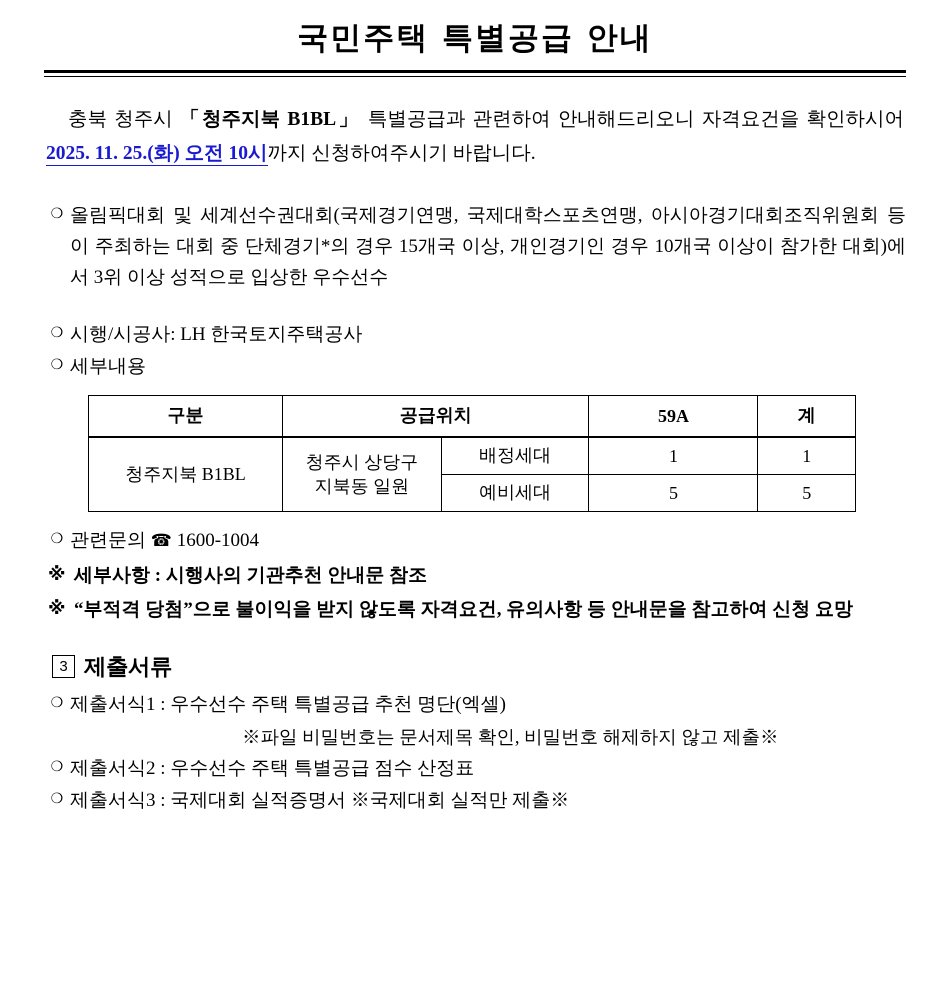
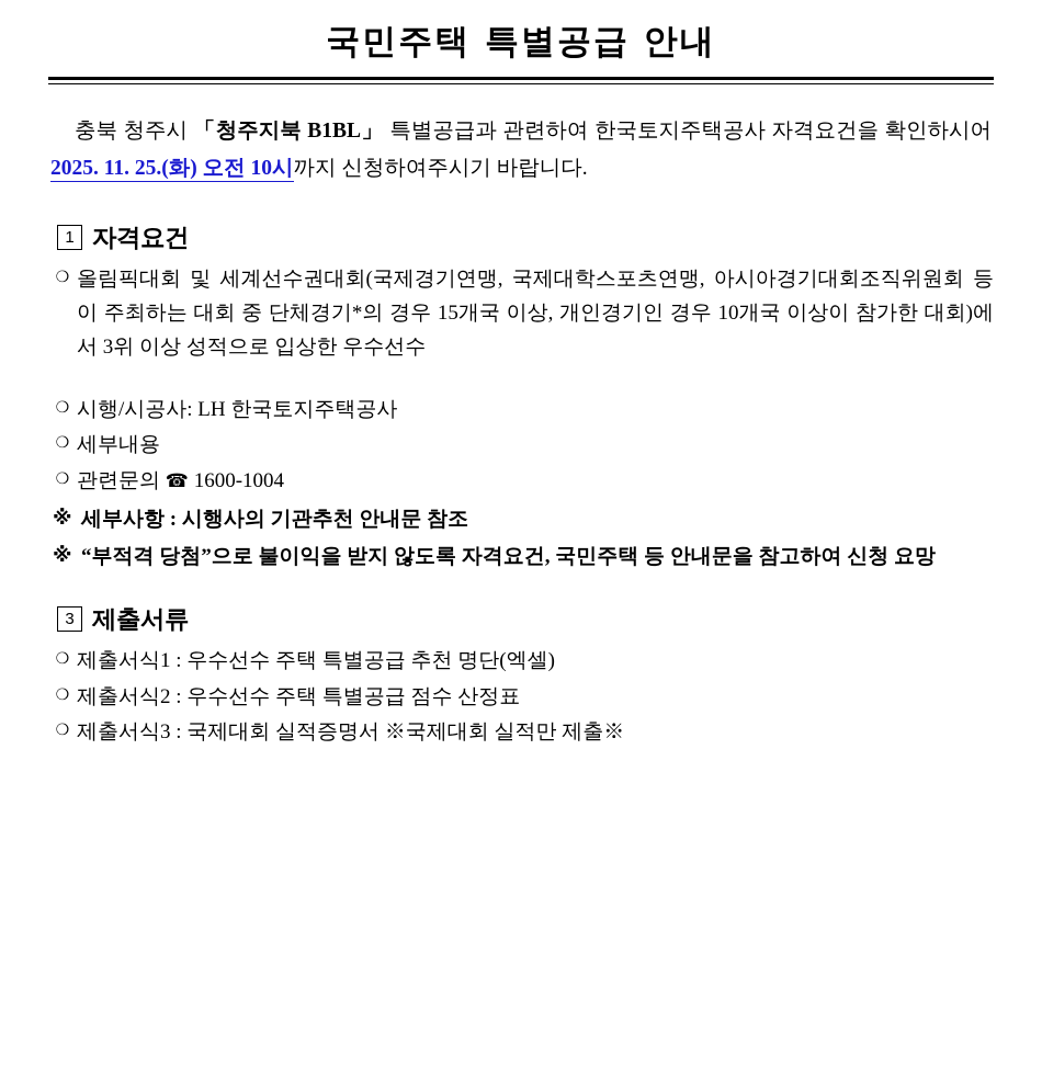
  국민주택 특별공급 안내
- 충북 청주시 「청주지북 B1BL」 특별공급과 관련하여 안내해드리오니 자격요건을 확인하시어 2025. 11. 25.(화) 오전 10시까지 신청하여주시기 바랍니다.
+ 충북 청주시 「청주지북 B1BL」 특별공급과 관련하여 한국토지주택공사 자격요건을 확인하시어 2025. 11. 25.(화) 오전 10시까지 신청하여주시기 바랍니다.
+ 1
+ 자격요건
  ❍
  올림픽대회 및 세계선수권대회(국제경기연맹, 국제대학스포츠연맹, 아시아경기대회조직위원회 등이 주최하는 대회 중 단체경기*의 경우 15개국 이상, 개인경기인 경우 10개국 이상이 참가한 대회)에서 3위 이상 성적으로 입상한 우수선수
  ❍
  시행/시공사: LH 한국토지주택공사
  ❍
  세부내용
- 구분	공급위치	59A	계
- 청주지북 B1BL	청주시 상당구 지북동 일원	배정세대	1	1
- 예비세대	5	5
  ❍
  관련문의 ☎ 1600-1004
  ※
  세부사항 : 시행사의 기관추천 안내문 참조
  ※
- “부적격 당첨”으로 불이익을 받지 않도록 자격요건, 유의사항 등 안내문을 참고하여 신청 요망
+ “부적격 당첨”으로 불이익을 받지 않도록 자격요건, 국민주택 등 안내문을 참고하여 신청 요망
  3
  제출서류
  ❍
  제출서식1 : 우수선수 주택 특별공급 추천 명단(엑셀)
- ※파일 비밀번호는 문서제목 확인, 비밀번호 해제하지 않고 제출※
  ❍
  제출서식2 : 우수선수 주택 특별공급 점수 산정표
  ❍
  제출서식3 : 국제대회 실적증명서 ※국제대회 실적만 제출※
